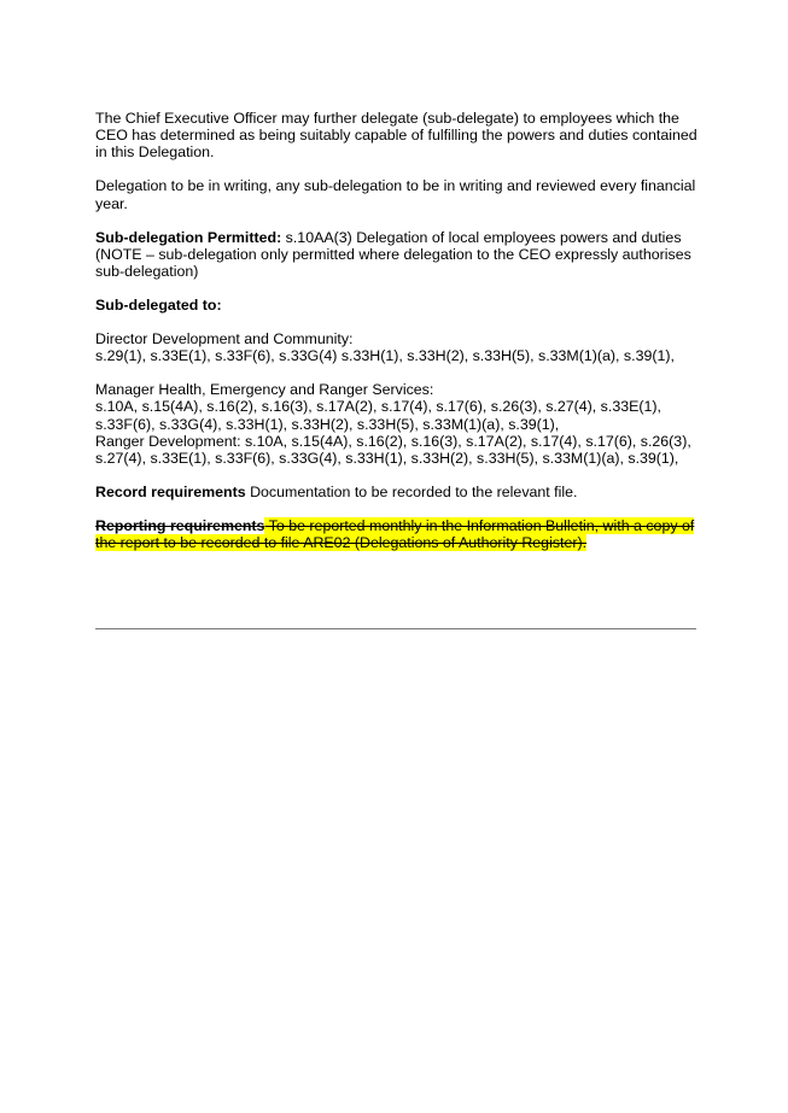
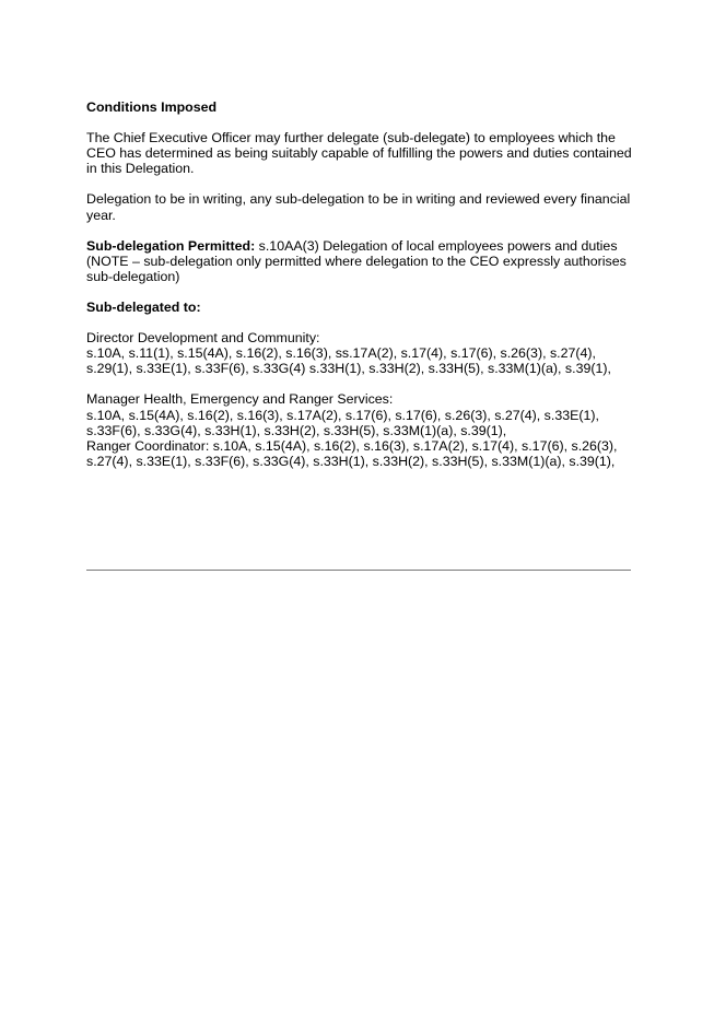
+ Conditions Imposed
  The Chief Executive Officer may further delegate (sub-delegate) to employees which the
  CEO has determined as being suitably capable of fulfilling the powers and duties contained
  in this Delegation.
  Delegation to be in writing, any sub-delegation to be in writing and reviewed every financial
  year.
  Sub-delegation Permitted: s.10AA(3) Delegation of local employees powers and duties
  (NOTE – sub-delegation only permitted where delegation to the CEO expressly authorises
  sub-delegation)
  Sub-delegated to:
  Director Development and Community:
+ s.10A, s.11(1), s.15(4A), s.16(2), s.16(3), ss.17A(2), s.17(4), s.17(6), s.26(3), s.27(4),
  s.29(1), s.33E(1), s.33F(6), s.33G(4) s.33H(1), s.33H(2), s.33H(5), s.33M(1)(a), s.39(1),
  Manager Health, Emergency and Ranger Services:
- s.10A, s.15(4A), s.16(2), s.16(3), s.17A(2), s.17(4), s.17(6), s.26(3), s.27(4), s.33E(1),
+ s.10A, s.15(4A), s.16(2), s.16(3), s.17A(2), s.17(6), s.17(6), s.26(3), s.27(4), s.33E(1),
  s.33F(6), s.33G(4), s.33H(1), s.33H(2), s.33H(5), s.33M(1)(a), s.39(1),
- Ranger Development: s.10A, s.15(4A), s.16(2), s.16(3), s.17A(2), s.17(4), s.17(6), s.26(3),
+ Ranger Coordinator: s.10A, s.15(4A), s.16(2), s.16(3), s.17A(2), s.17(4), s.17(6), s.26(3),
  s.27(4), s.33E(1), s.33F(6), s.33G(4), s.33H(1), s.33H(2), s.33H(5), s.33M(1)(a), s.39(1),
- Record requirements Documentation to be recorded to the relevant file.
- Reporting requirements To be reported monthly in the Information Bulletin, with a copy of
- the report to be recorded to file ARE02 (Delegations of Authority Register).
